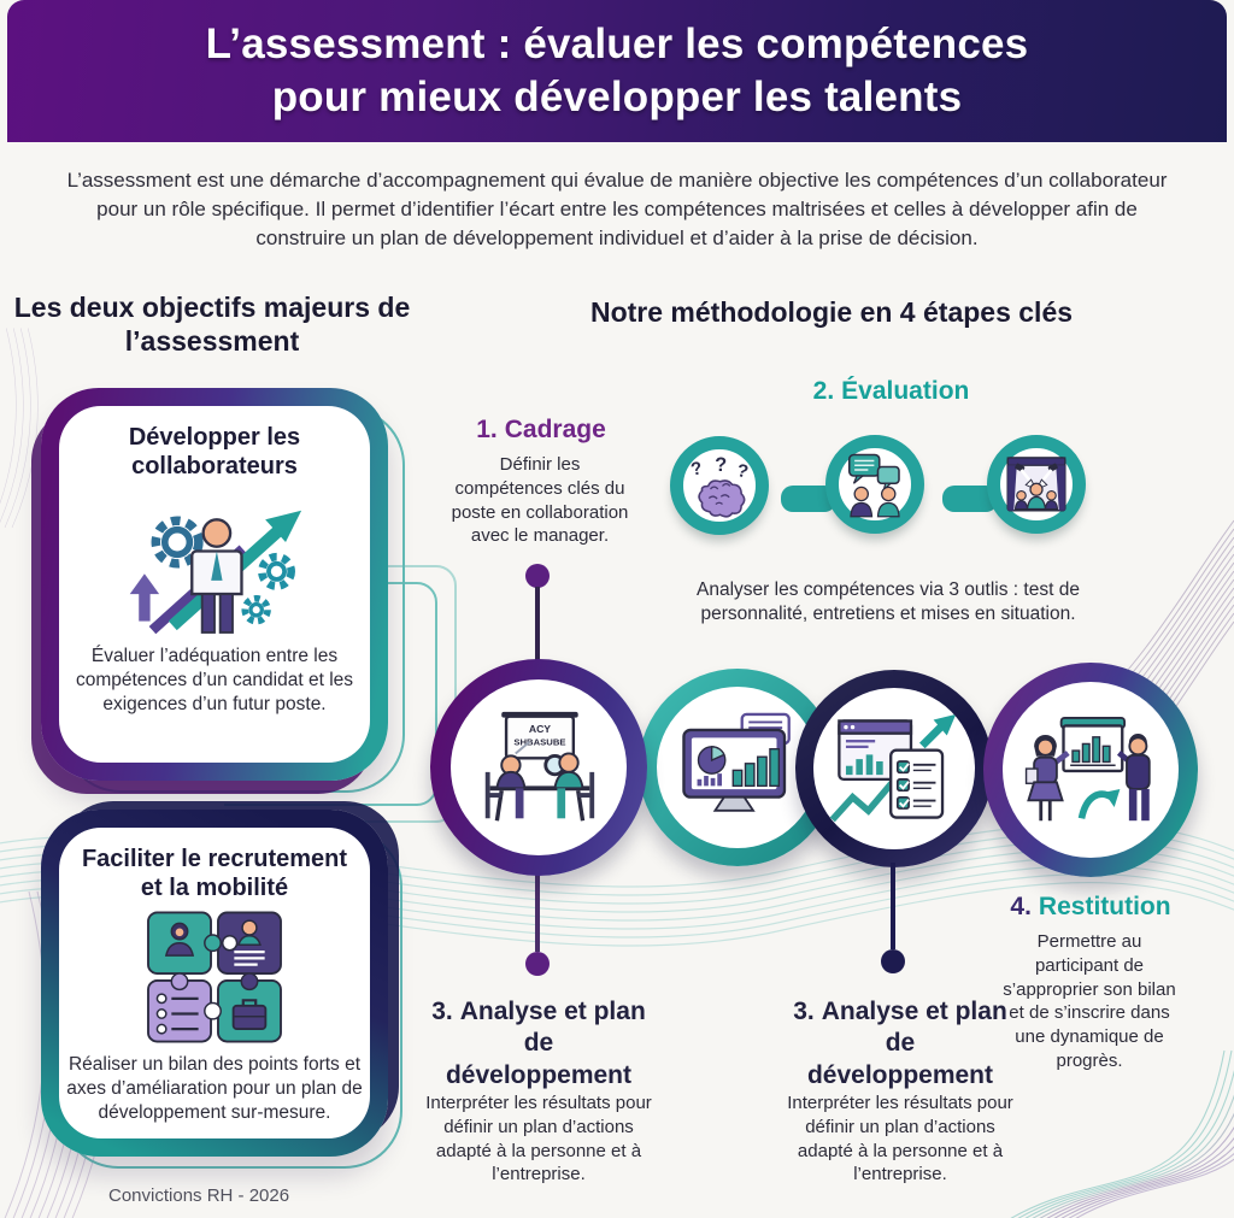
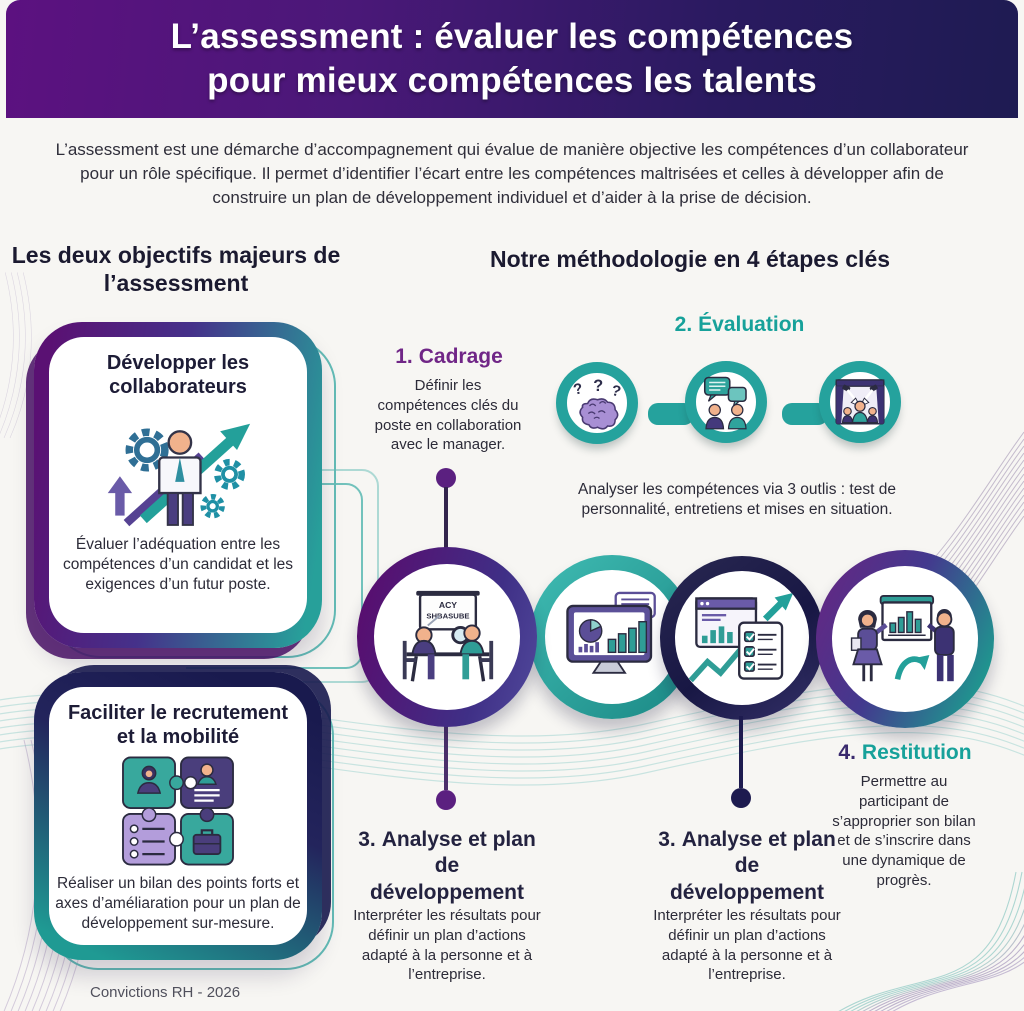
  L’assessment : évaluer les compétences
- pour mieux développer les talents
+ pour mieux compétences les talents
  L’assessment est une démarche d’accompagnement qui évalue de manière objective les compétences d’un collaborateur pour un rôle spécifique. Il permet d’identifier l’écart entre les compétences maltrisées et celles à développer afin de construire un plan de développement individuel et d’aider à la prise de décision.
  Les deux objectifs majeurs de l’assessment
  Développer les collaborateurs
  Évaluer l’adéquation entre les compétences d’un candidat et les exigences d’un futur poste.
  Faciliter le recrutement et la mobilité
  Réaliser un bilan des points forts et axes d’améliaration pour un plan de développement sur-mesure.
  Convictions RH - 2026
  Notre méthodologie en 4 étapes clés
  1. Cadrage
  Définir les compétences clés du poste en collaboration avec le manager.
  2. Évaluation
  ?
  Analyser les compétences via 3 outlis : test de personnalité, entretiens et mises en situation.
  ACY
  SHBASUBE
  3. Analyse et plan de développement
  Interpréter les résultats pour définir un plan d’actions adapté à la personne et à l’entreprise.
  3. Analyse et plan de développement
  Interpréter les résultats pour définir un plan d’actions adapté à la personne et à l’entreprise.
  4. Restitution
  Permettre au participant de s’approprier son bilan et de s’inscrire dans une dynamique de progrès.
